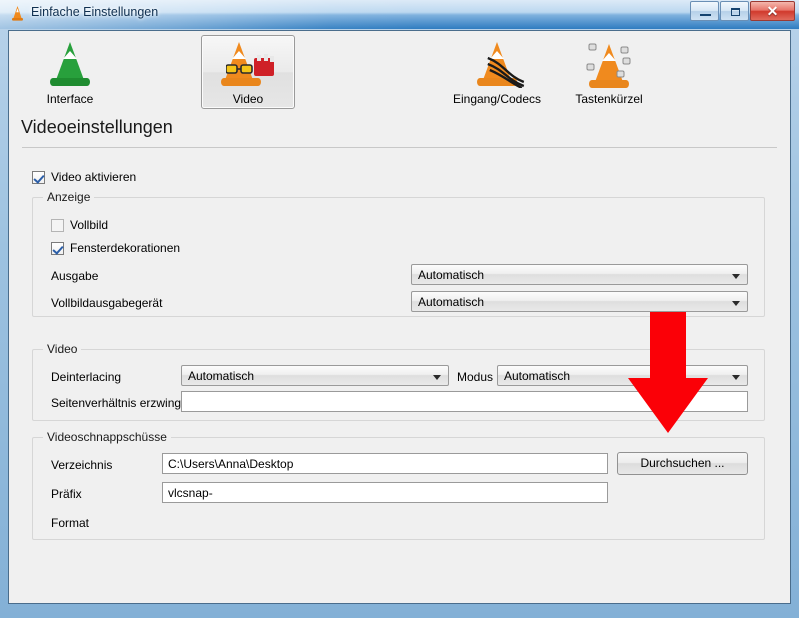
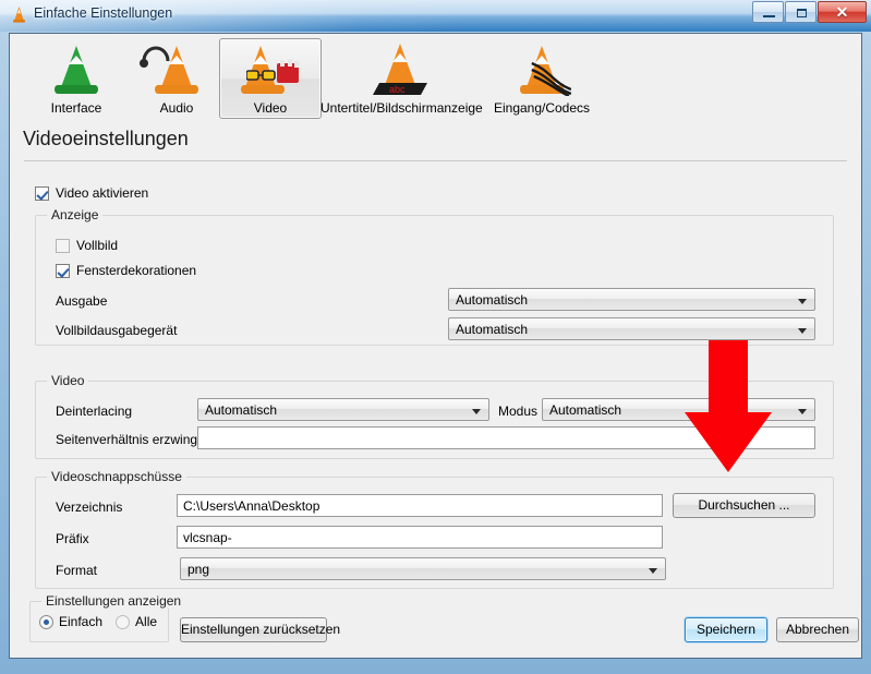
  Einfache Einstellungen
  ✕
  Interface
+ Audio
  Video
+ abc
+ Untertitel/Bildschirmanzeige
  Eingang/Codecs
- Tastenkürzel
  Videoeinstellungen
  Video aktivieren
  Anzeige
  Vollbild
  Fensterdekorationen
  Ausgabe
  Automatisch
  Vollbildausgabegerät
  Automatisch
  Video
  Deinterlacing
  Automatisch
  Modus
  Automatisch
  Seitenverhältnis erzwing
  Videoschnappschüsse
  Verzeichnis
  C:\Users\Anna\Desktop
  Durchsuchen ...
  Präfix
  vlcsnap-
  Format
+ png
+ Einstellungen anzeigen
+ Einfach
+ Alle
+ Einstellungen zurücksetzen
+ Speichern
+ Abbrechen
